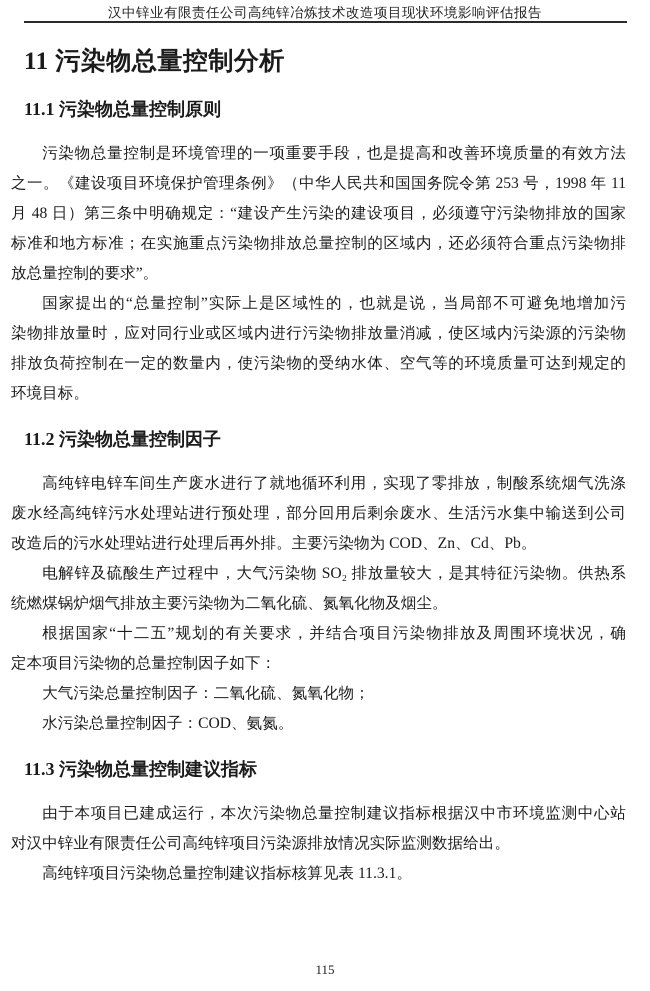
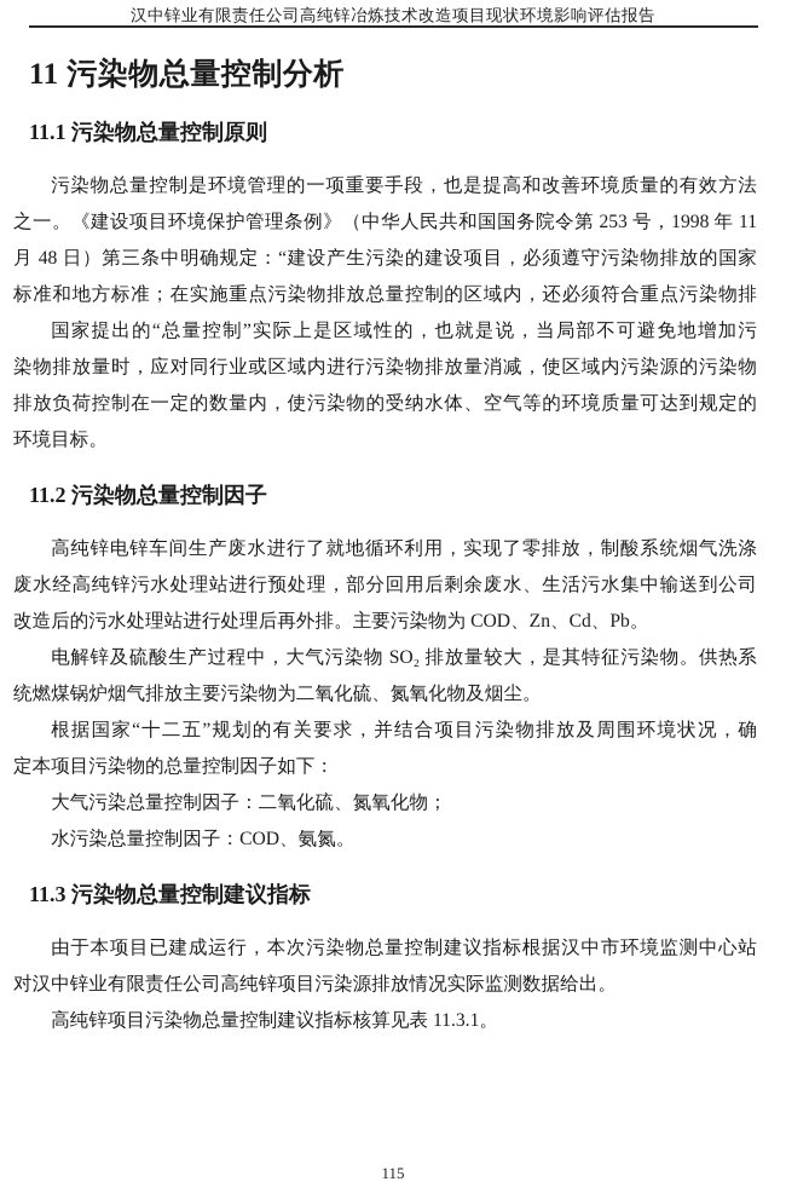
  汉中锌业有限责任公司高纯锌冶炼技术改造项目现状环境影响评估报告
  11 污染物总量控制分析
  11.1 污染物总量控制原则
  污染物总量控制是环境管理的一项重要手段，也是提高和改善环境质量的有效方法
  之一。《建设项目环境保护管理条例》（中华人民共和国国务院令第 253 号，1998 年 11
  月 48 日）第三条中明确规定：“建设产生污染的建设项目，必须遵守污染物排放的国家
  标准和地方标准；在实施重点污染物排放总量控制的区域内，还必须符合重点污染物排
- 放总量控制的要求”。
  国家提出的“总量控制”实际上是区域性的，也就是说，当局部不可避免地增加污
  染物排放量时，应对同行业或区域内进行污染物排放量消减，使区域内污染源的污染物
  排放负荷控制在一定的数量内，使污染物的受纳水体、空气等的环境质量可达到规定的
  环境目标。
  11.2 污染物总量控制因子
  高纯锌电锌车间生产废水进行了就地循环利用，实现了零排放，制酸系统烟气洗涤
  废水经高纯锌污水处理站进行预处理，部分回用后剩余废水、生活污水集中输送到公司
  改造后的污水处理站进行处理后再外排。主要污染物为 COD、Zn、Cd、Pb。
  电解锌及硫酸生产过程中，大气污染物 SO₂ 排放量较大，是其特征污染物。供热系
  统燃煤锅炉烟气排放主要污染物为二氧化硫、氮氧化物及烟尘。
  根据国家“十二五”规划的有关要求，并结合项目污染物排放及周围环境状况，确
  定本项目污染物的总量控制因子如下：
  大气污染总量控制因子：二氧化硫、氮氧化物；
  水污染总量控制因子：COD、氨氮。
  11.3 污染物总量控制建议指标
  由于本项目已建成运行，本次污染物总量控制建议指标根据汉中市环境监测中心站
  对汉中锌业有限责任公司高纯锌项目污染源排放情况实际监测数据给出。
  高纯锌项目污染物总量控制建议指标核算见表 11.3.1。
  115
